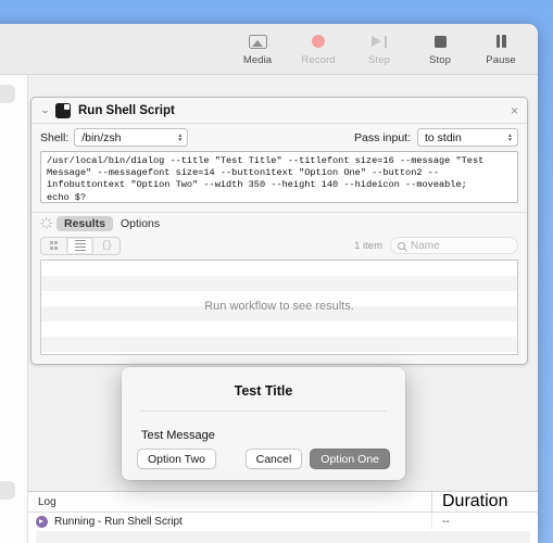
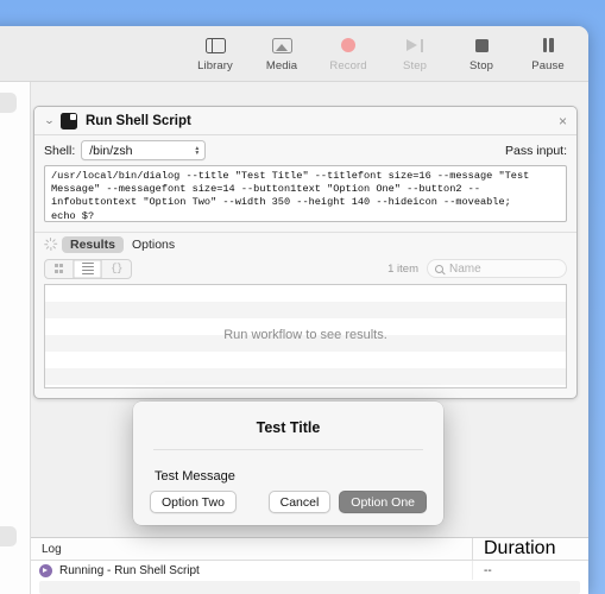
+ Library
  Media
  Record
  Step
  Stop
  Pause
  ⌄
  Run Shell Script
  ×
  Shell:
  /bin/zsh
  Pass input:
- to stdin
  /usr/local/bin/dialog --title "Test Title" --titlefont size=16 --message "Test Message" --messagefont size=14 --button1text "Option One" --button2 --infobuttontext "Option Two" --width 350 --height 140 --hideicon --moveable;
  echo $?
  Results
  Options
  {}
  1 item
  Name
  Run workflow to see results.
  Log
  Duration
  Running - Run Shell Script
  --
  Test Title
  Test Message
  Option Two
  Cancel
  Option One
